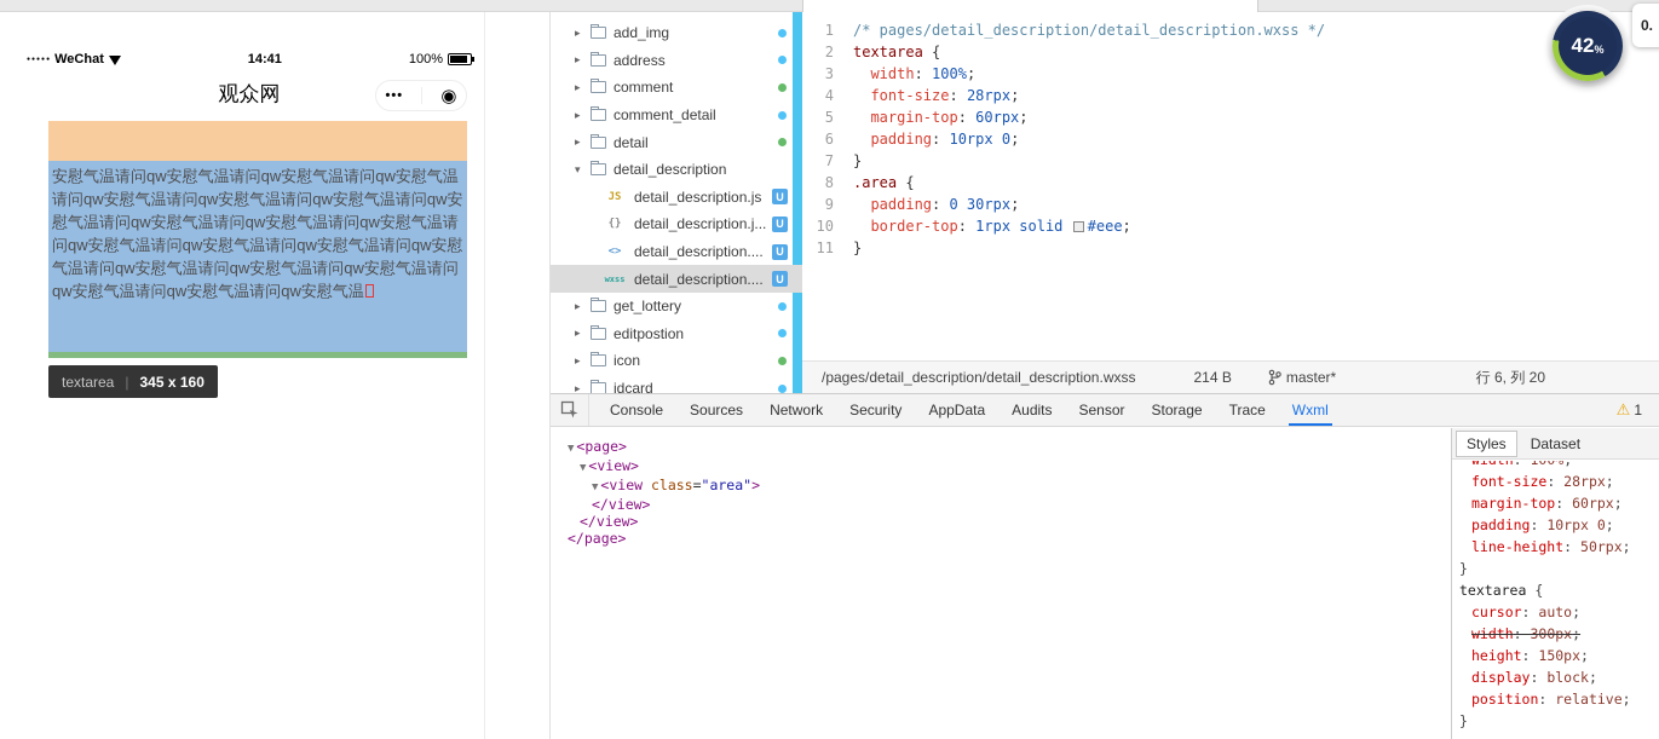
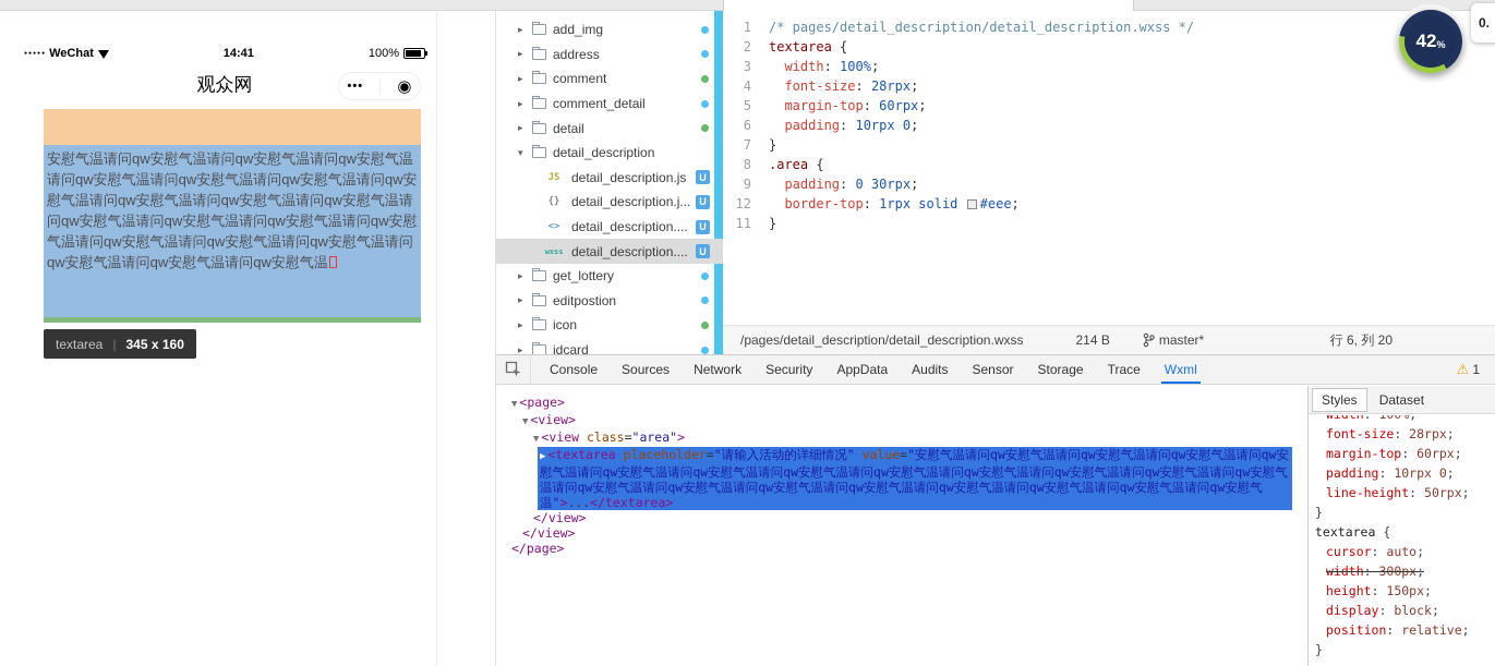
  WeChat
  14:41
  100%
  观众网
  •••
  ◉
  安慰气温请问qw安慰气温请问qw安慰气温请问qw安慰气温请问qw安慰气温请问qw安慰气温请问qw安慰气温请问qw安慰气温请问qw安慰气温请问qw安慰气温请问qw安慰气温请问qw安慰气温请问qw安慰气温请问qw安慰气温请问qw安慰气温请问qw安慰气温请问qw安慰气温请问qw安慰气温请问qw安慰气温请问qw安慰气温请问qw安慰气温
  textarea
  |
  345 x 160
  ▸
  add_img
  ▸
  address
  ▸
  comment
  ▸
  comment_detail
  ▸
  detail
  ▾
  detail_description
  JS
  detail_description.js
  U
  {}
  detail_description.j...
  U
  <>
  detail_description....
  U
  wxss
  detail_description....
  U
  ▸
  get_lottery
  ▸
  editpostion
  ▸
  icon
  ▸
  idcard
  1
  /* pages/detail_description/detail_description.wxss */
  2
  textarea {
  3
  width: 100%;
  4
  font-size: 28rpx;
  5
  margin-top: 60rpx;
  6
  padding: 10rpx 0;
  7
  }
  8
  .area {
  9
  padding: 0 30rpx;
- 10
+ 12
  border-top: 1rpx solid #eee;
  11
  }
  /pages/detail_description/detail_description.wxss
  214 B
  master*
  行 6, 列 20
  Console
  Sources
  Network
  Security
  AppData
  Audits
  Sensor
  Storage
  Trace
  Wxml
  ⚠
  1
  ▼ <page>
  ▼ <view>
  ▼ <view class="area">
+ ▶ <textarea placeholder="请输入活动的详细情况" value="安慰气温请问qw安慰气温请问qw安慰气温请问qw安慰气温请问qw安慰气温请问qw安慰气温请问qw安慰气温请问qw安慰气温请问qw安慰气温请问qw安慰气温请问qw安慰气温请问qw安慰气温请问qw安慰气温请问qw安慰气温请问qw安慰气温请问qw安慰气温请问qw安慰气温请问qw安慰气温请问qw安慰气温请问qw安慰气温请问qw安慰气温">...</textarea>
  </view>
  </view>
  </page>
  Styles
  Dataset
  font-size: 28rpx;
  margin-top: 60rpx;
  padding: 10rpx 0;
  line-height: 50rpx;
  }
  textarea {
  cursor: auto;
  width: 300px;
  height: 150px;
  display: block;
  position: relative;
  }
  42
  %
  0.
